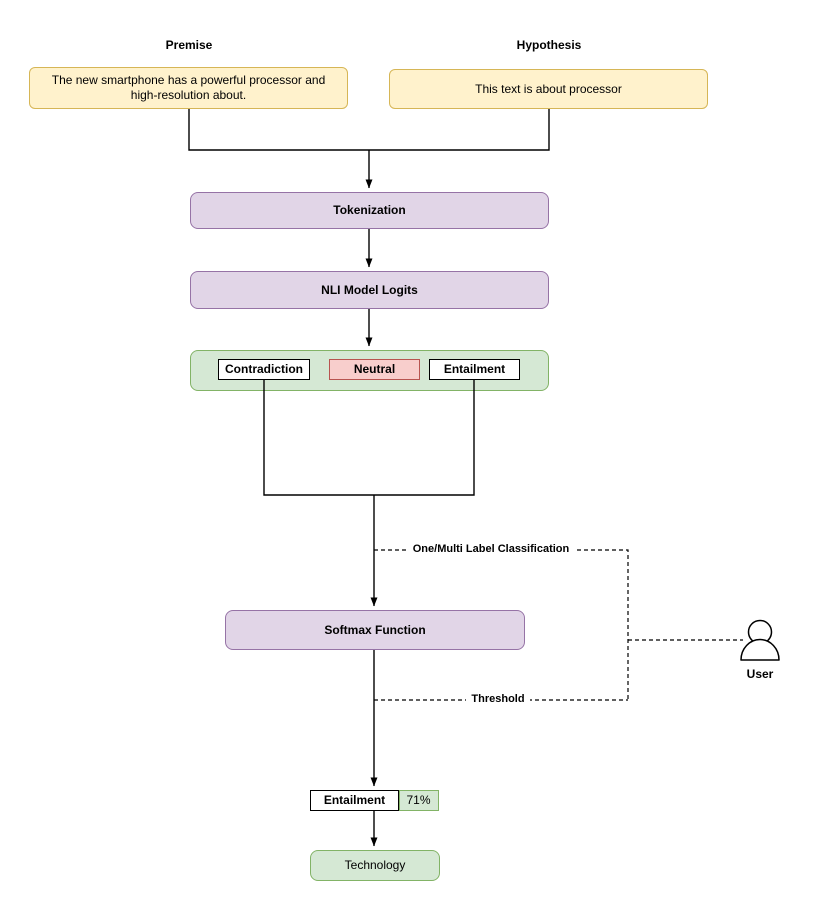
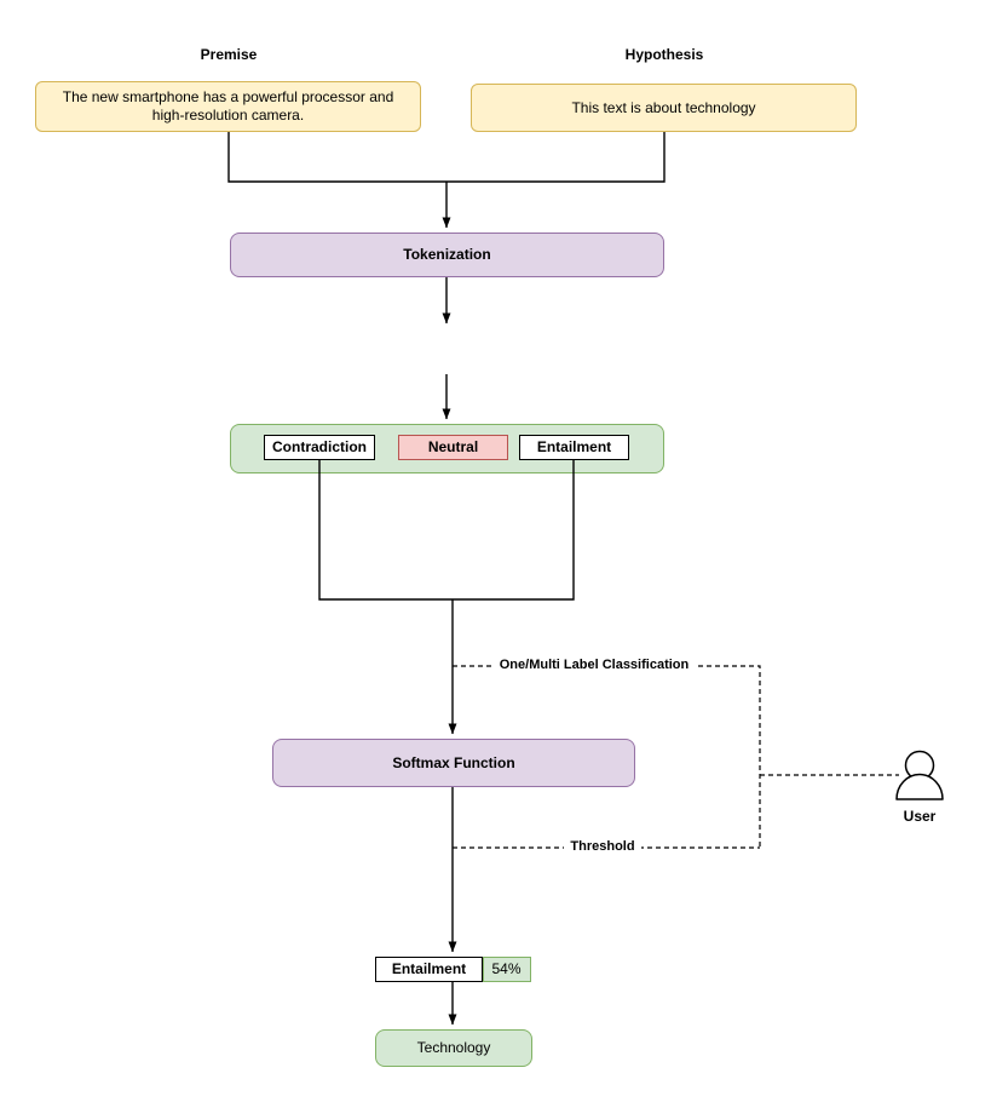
  Premise
  Hypothesis
- The new smartphone has a powerful processor and high-resolution about.
+ The new smartphone has a powerful processor and high-resolution camera.
- This text is about processor
+ This text is about technology
  Tokenization
- NLI Model Logits
  Contradiction
  Neutral
  Entailment
  Softmax Function
  Entailment
- 71%
+ 54%
  Technology
  One/Multi Label Classification
  Threshold
  User
